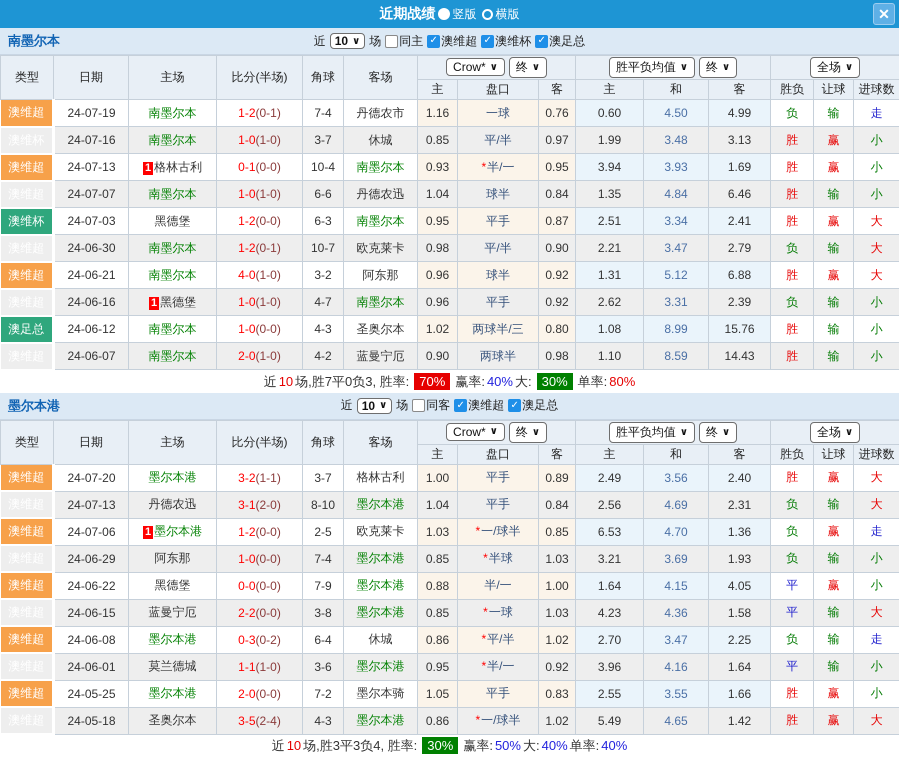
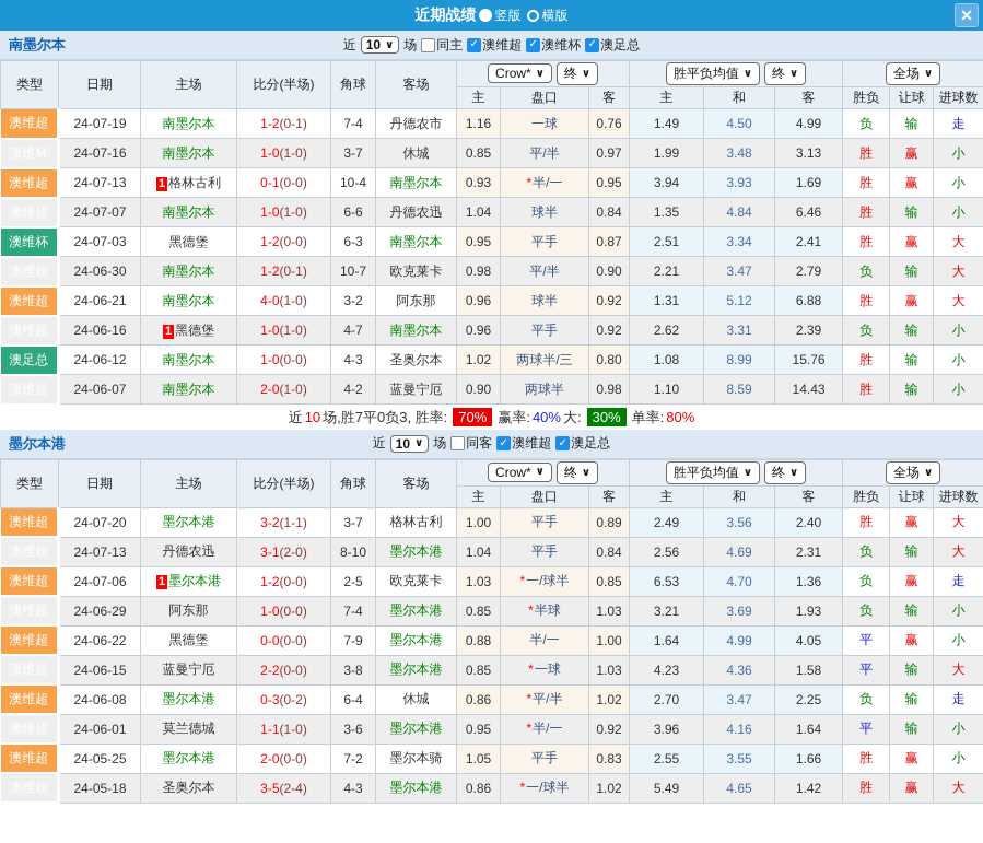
  近期战绩
  竖版
  横版
  ✕
  南墨尔本
  近
  10
  ∨
  场
  同主
  ✓
  澳维超
  ✓
  澳维杯
  ✓
  澳足总
  类型	日期	主场	比分(半场)	角球	客场	Crow* ∨ 终 ∨	胜平负均值 ∨ 终 ∨	全场 ∨
  主	盘口	客	主	和	客	胜负	让球	进球数
- 澳维超	24-07-19	南墨尔本	1-2(0-1)	7-4	丹德农市	1.16	一球	0.76	0.60	4.50	4.99	负	输	走
+ 澳维超	24-07-19	南墨尔本	1-2(0-1)	7-4	丹德农市	1.16	一球	0.76	1.49	4.50	4.99	负	输	走
  	24-07-16	南墨尔本	1-0(1-0)	3-7	休城	0.85	平/半	0.97	1.99	3.48	3.13	胜	赢	小
  澳维超	24-07-13	1 格林古利	0-1(0-0)	10-4	南墨尔本	0.93	*半/一	0.95	3.94	3.93	1.69	胜	赢	小
  	24-07-07	南墨尔本	1-0(1-0)	6-6	丹德农迅	1.04	球半	0.84	1.35	4.84	6.46	胜	输	小
  澳维杯	24-07-03	黑德堡	1-2(0-0)	6-3	南墨尔本	0.95	平手	0.87	2.51	3.34	2.41	胜	赢	大
  	24-06-30	南墨尔本	1-2(0-1)	10-7	欧克莱卡	0.98	平/半	0.90	2.21	3.47	2.79	负	输	大
  澳维超	24-06-21	南墨尔本	4-0(1-0)	3-2	阿东那	0.96	球半	0.92	1.31	5.12	6.88	胜	赢	大
  	24-06-16	1 黑德堡	1-0(1-0)	4-7	南墨尔本	0.96	平手	0.92	2.62	3.31	2.39	负	输	小
  澳足总	24-06-12	南墨尔本	1-0(0-0)	4-3	圣奥尔本	1.02	两球半/三	0.80	1.08	8.99	15.76	胜	输	小
  	24-06-07	南墨尔本	2-0(1-0)	4-2	蓝曼宁厄	0.90	两球半	0.98	1.10	8.59	14.43	胜	输	小
  近 10 场,胜7平0负3, 胜率: 70% 赢率: 40% 大: 30% 单率: 80%
  墨尔本港
  近
  10
  ∨
  场
  同客
  ✓
  澳维超
  ✓
  澳足总
  类型	日期	主场	比分(半场)	角球	客场	Crow* ∨ 终 ∨	胜平负均值 ∨ 终 ∨	全场 ∨
  主	盘口	客	主	和	客	胜负	让球	进球数
  澳维超	24-07-20	墨尔本港	3-2(1-1)	3-7	格林古利	1.00	平手	0.89	2.49	3.56	2.40	胜	赢	大
  	24-07-13	丹德农迅	3-1(2-0)	8-10	墨尔本港	1.04	平手	0.84	2.56	4.69	2.31	负	输	大
  澳维超	24-07-06	1 墨尔本港	1-2(0-0)	2-5	欧克莱卡	1.03	*一/球半	0.85	6.53	4.70	1.36	负	赢	走
  	24-06-29	阿东那	1-0(0-0)	7-4	墨尔本港	0.85	*半球	1.03	3.21	3.69	1.93	负	输	小
- 澳维超	24-06-22	黑德堡	0-0(0-0)	7-9	墨尔本港	0.88	半/一	1.00	1.64	4.15	4.05	平	赢	小
+ 澳维超	24-06-22	黑德堡	0-0(0-0)	7-9	墨尔本港	0.88	半/一	1.00	1.64	4.99	4.05	平	赢	小
  	24-06-15	蓝曼宁厄	2-2(0-0)	3-8	墨尔本港	0.85	*一球	1.03	4.23	4.36	1.58	平	输	大
  澳维超	24-06-08	墨尔本港	0-3(0-2)	6-4	休城	0.86	*平/半	1.02	2.70	3.47	2.25	负	输	走
  	24-06-01	莫兰德城	1-1(1-0)	3-6	墨尔本港	0.95	*半/一	0.92	3.96	4.16	1.64	平	输	小
  澳维超	24-05-25	墨尔本港	2-0(0-0)	7-2	墨尔本骑	1.05	平手	0.83	2.55	3.55	1.66	胜	赢	小
  	24-05-18	圣奥尔本	3-5(2-4)	4-3	墨尔本港	0.86	*一/球半	1.02	5.49	4.65	1.42	胜	赢	大
- 近 10 场,胜3平3负4, 胜率: 30% 赢率: 50% 大: 40% 单率: 40%
